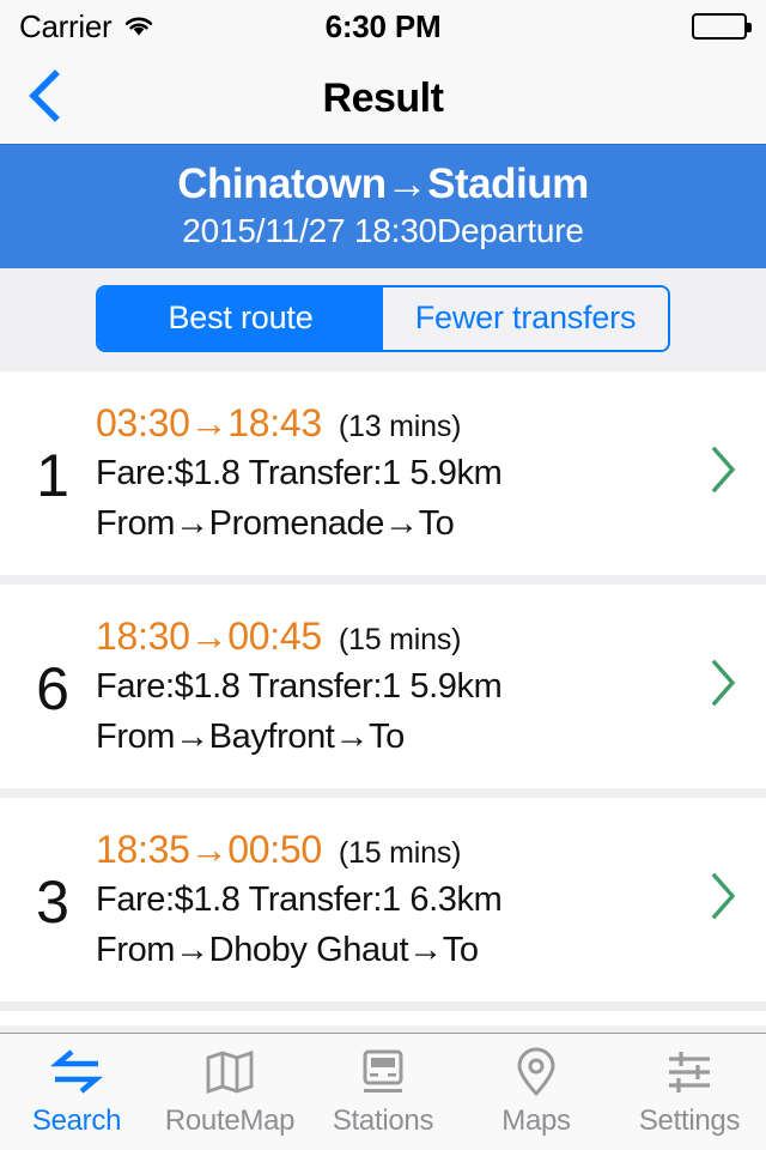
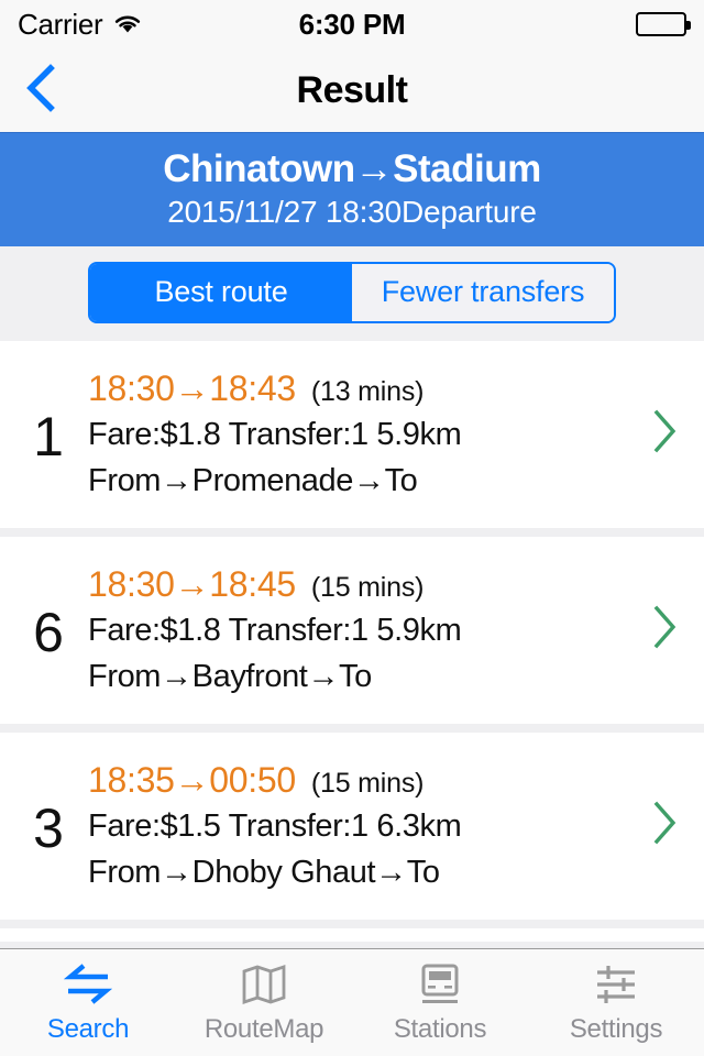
  Carrier
  6:30 PM
  Result
  Chinatown→Stadium
  2015/11/27 18:30Departure
  Best route
  Fewer transfers
  1
- 03:30→18:43
+ 18:30→18:43
  (13 mins)
  Fare:$1.8 Transfer:1 5.9km
  From→Promenade→To
  6
- 18:30→00:45
+ 18:30→18:45
  (15 mins)
  Fare:$1.8 Transfer:1 5.9km
  From→Bayfront→To
  3
  18:35→00:50
  (15 mins)
- Fare:$1.8 Transfer:1 6.3km
+ Fare:$1.5 Transfer:1 6.3km
  From→Dhoby Ghaut→To
  Search
  RouteMap
  Stations
- Maps
  Settings
